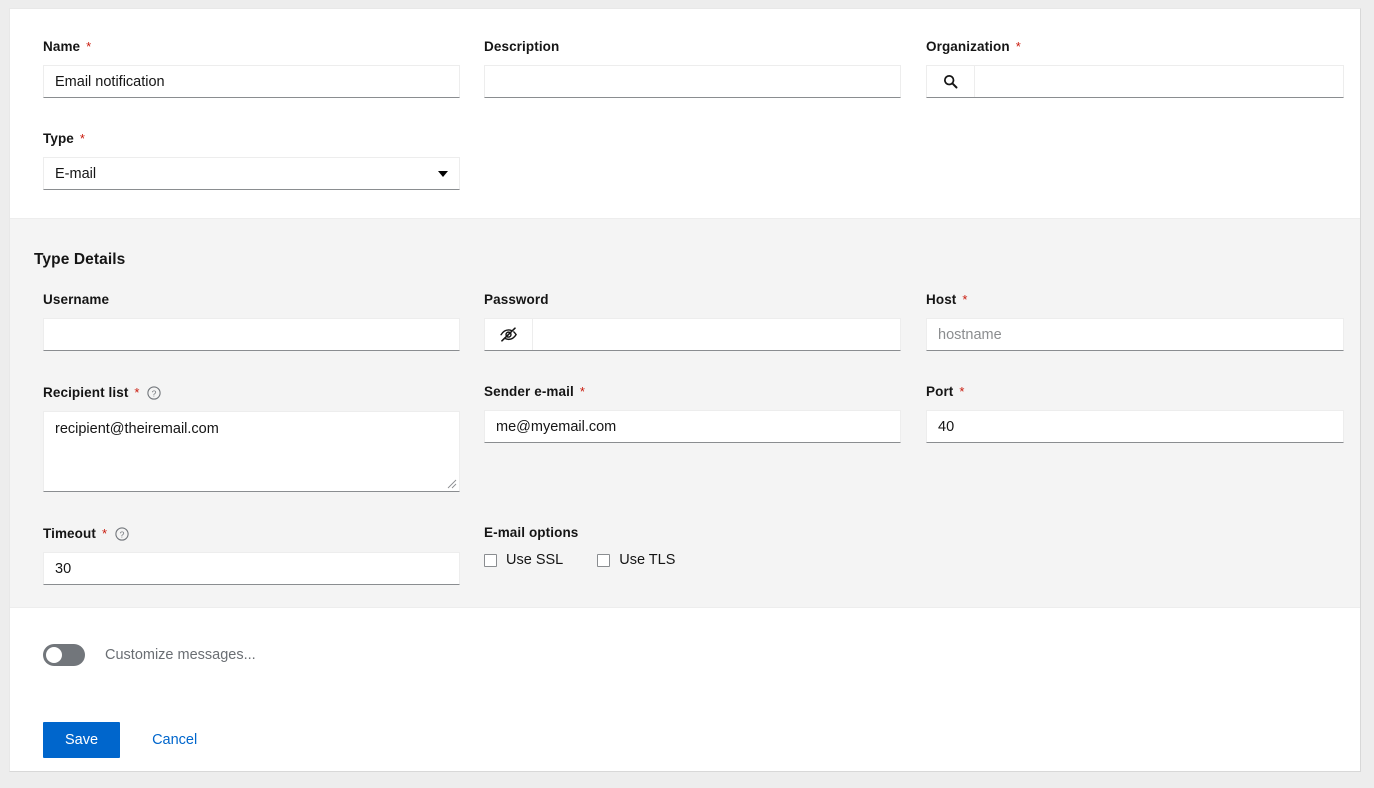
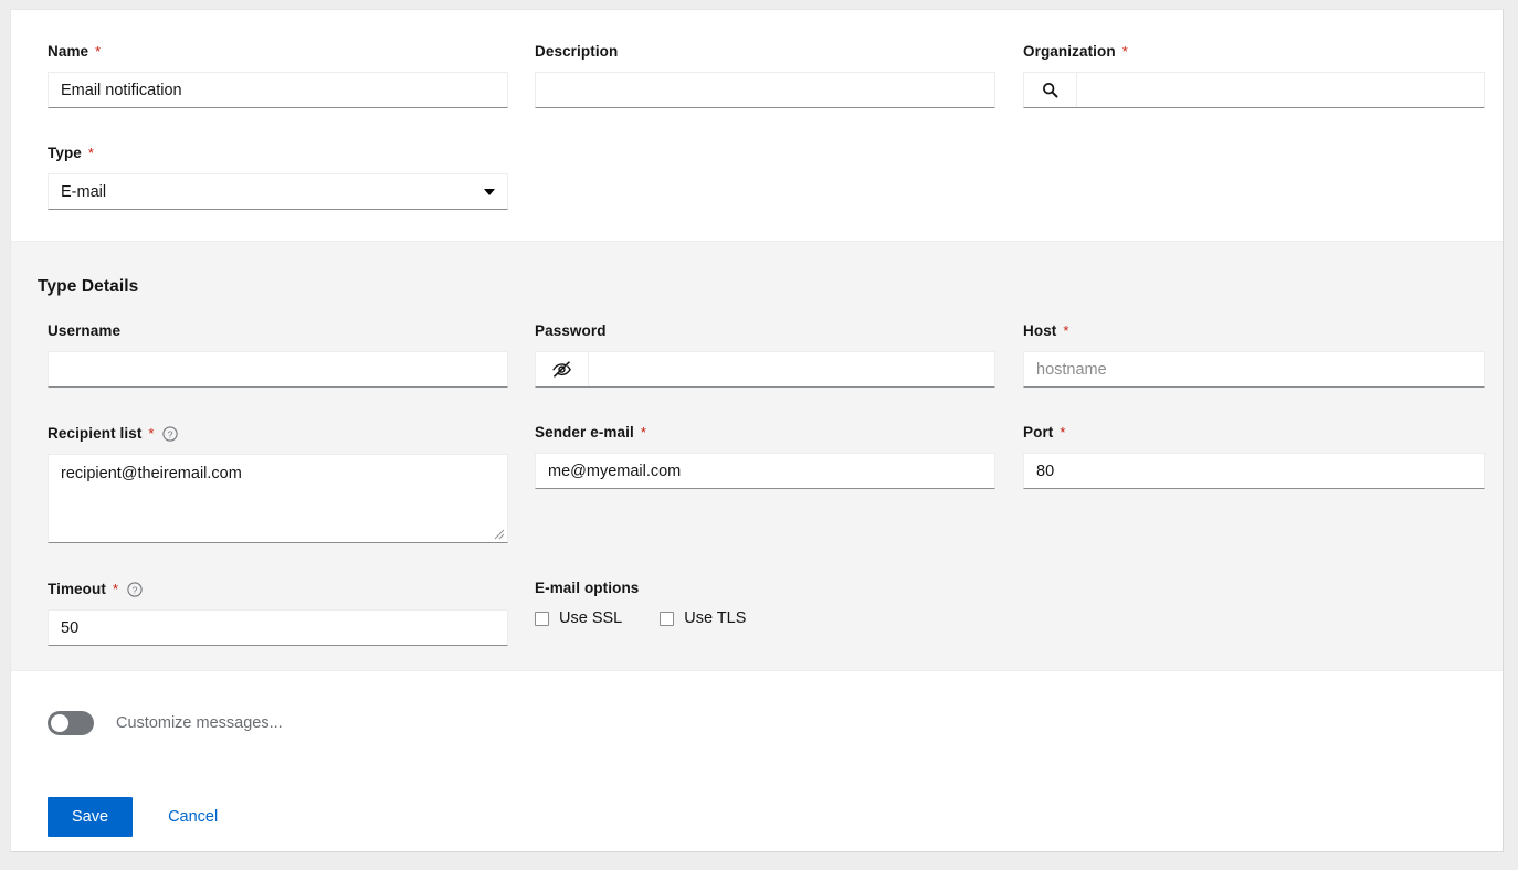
  Name
  *
  Email notification
  Description
  Organization
  *
  Type
  *
  E-mail
  Type Details
  Username
  Password
  Host
  *
  hostname
  Recipient list
  *
  ?
  recipient@theiremail.com
  Sender e-mail
  *
  me@myemail.com
  Port
  *
- 40
+ 80
  Timeout
  *
  ?
- 30
+ 50
  E-mail options
  Use SSL
  Use TLS
  Customize messages...
  Save
  Cancel
